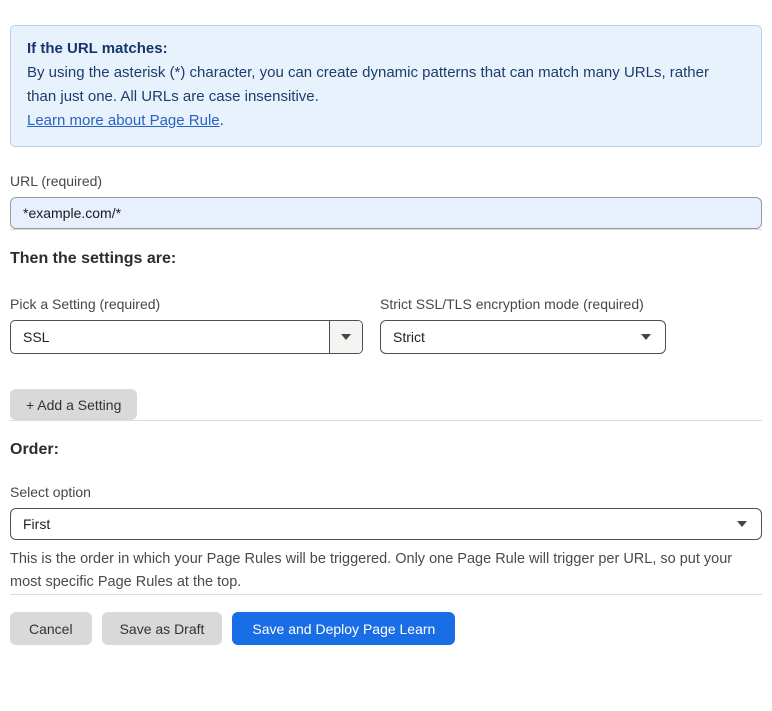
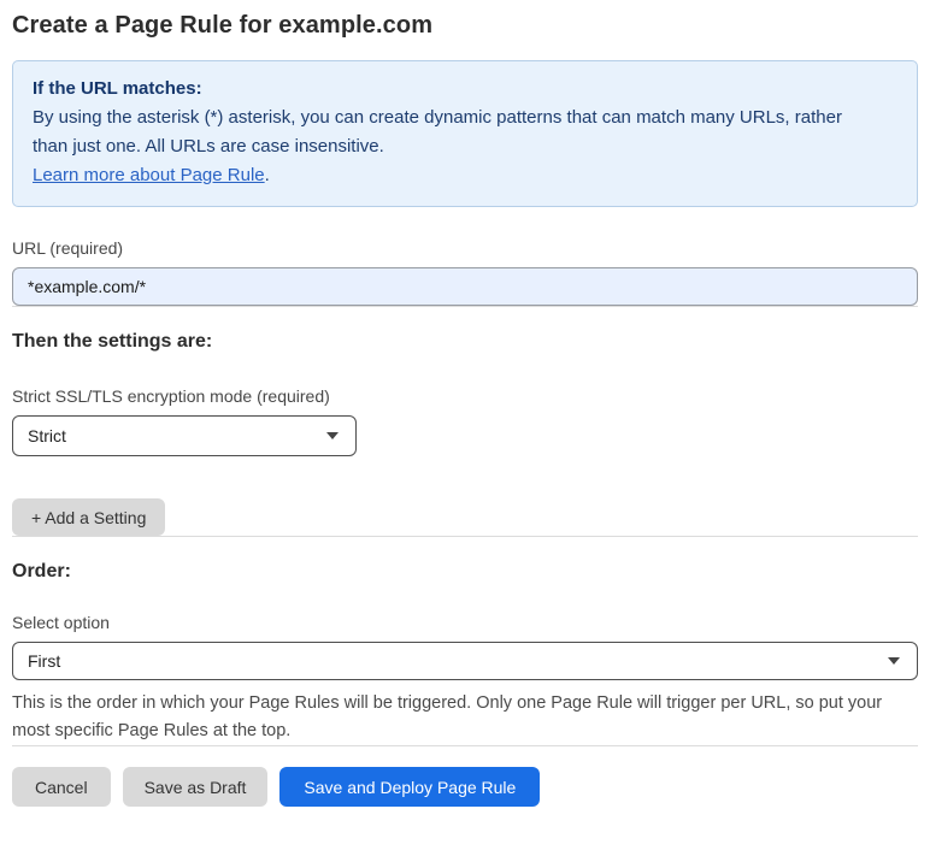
+ Create a Page Rule for example.com
  If the URL matches:
- By using the asterisk (*) character, you can create dynamic patterns that can match many URLs, rather than just one. All URLs are case insensitive.
+ By using the asterisk (*) asterisk, you can create dynamic patterns that can match many URLs, rather than just one. All URLs are case insensitive.
  Learn more about Page Rule.
  URL (required)
  *example.com/*
  Then the settings are:
- Pick a Setting (required)
- SSL
  Strict SSL/TLS encryption mode (required)
  Strict
  + Add a Setting
  Order:
  Select option
  First
  This is the order in which your Page Rules will be triggered. Only one Page Rule will trigger per URL, so put your most specific Page Rules at the top.
  Cancel
  Save as Draft
- Save and Deploy Page Learn
+ Save and Deploy Page Rule
